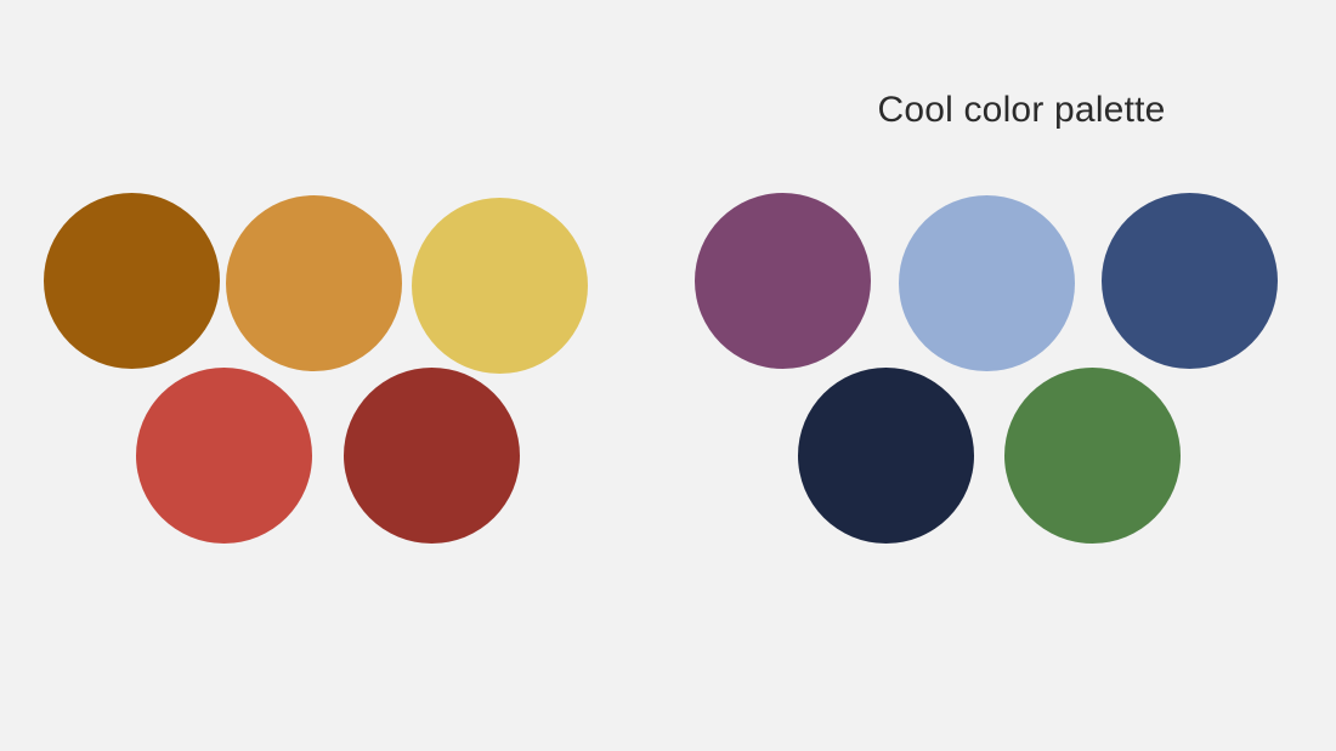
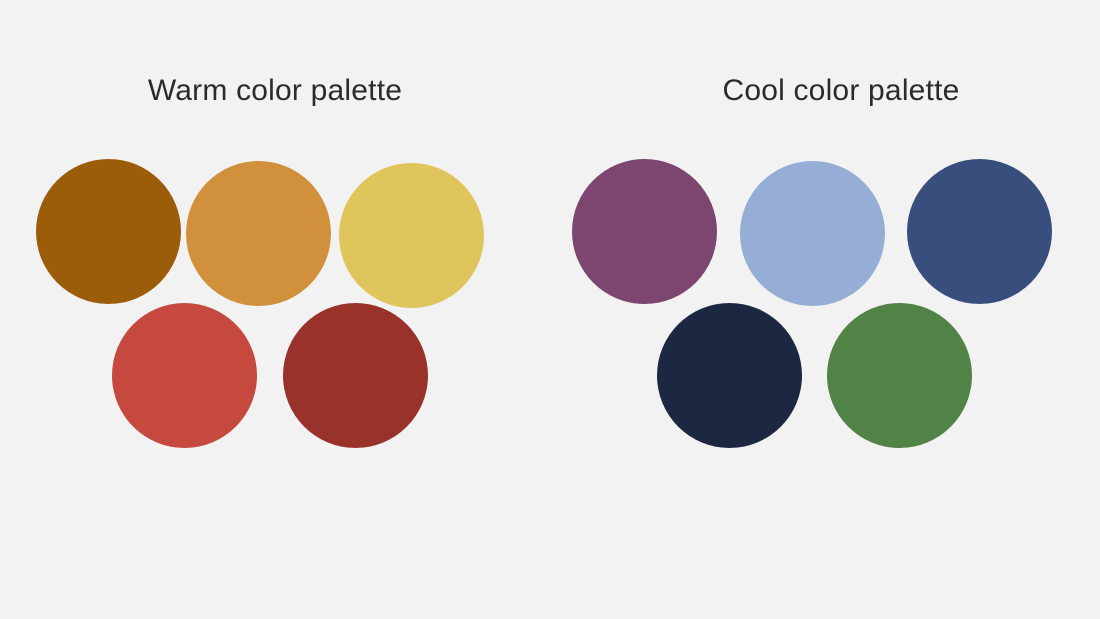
+ Warm color palette
  Cool color palette
